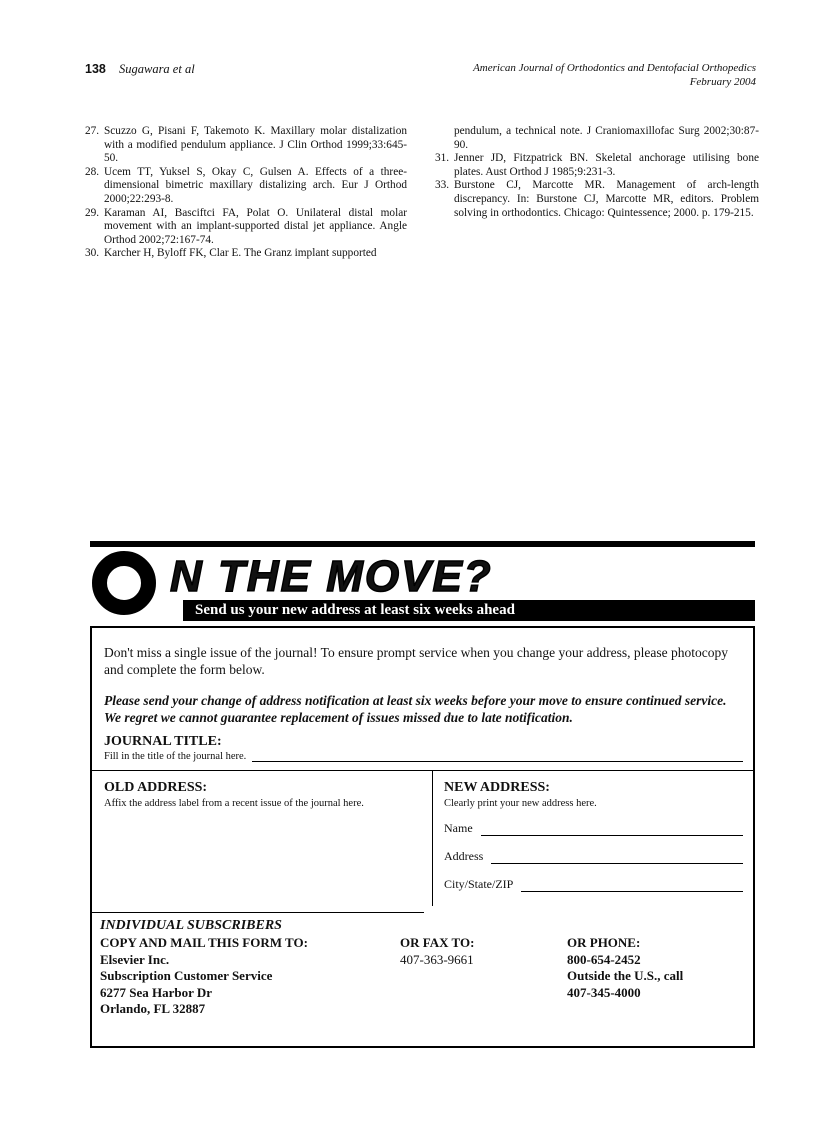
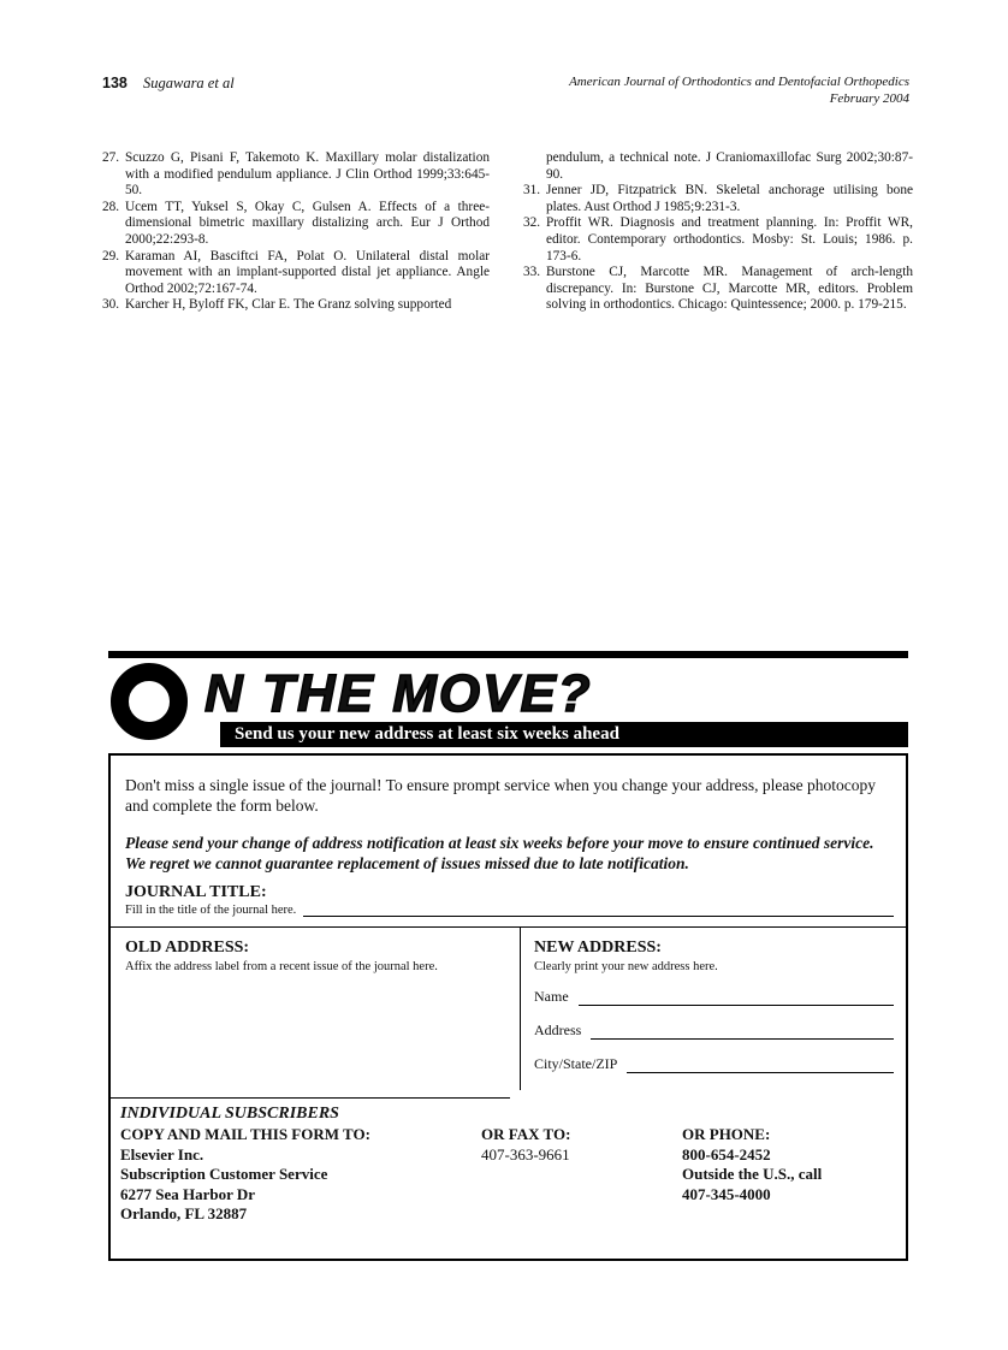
  138 Sugawara et al
  American Journal of Orthodontics and Dentofacial Orthopedics
  February 2004
  27.
  Scuzzo G, Pisani F, Takemoto K. Maxillary molar distalization with a modified pendulum appliance. J Clin Orthod 1999;33:645-50.
  28.
  Ucem TT, Yuksel S, Okay C, Gulsen A. Effects of a three-dimensional bimetric maxillary distalizing arch. Eur J Orthod 2000;22:293-8.
  29.
  Karaman AI, Basciftci FA, Polat O. Unilateral distal molar movement with an implant-supported distal jet appliance. Angle Orthod 2002;72:167-74.
  30.
- Karcher H, Byloff FK, Clar E. The Granz implant supported
+ Karcher H, Byloff FK, Clar E. The Granz solving supported
  pendulum, a technical note. J Craniomaxillofac Surg 2002;30:87-90.
  31.
  Jenner JD, Fitzpatrick BN. Skeletal anchorage utilising bone plates. Aust Orthod J 1985;9:231-3.
+ 32.
+ Proffit WR. Diagnosis and treatment planning. In: Proffit WR, editor. Contemporary orthodontics. Mosby: St. Louis; 1986. p. 173-6.
  33.
  Burstone CJ, Marcotte MR. Management of arch-length discrepancy. In: Burstone CJ, Marcotte MR, editors. Problem solving in orthodontics. Chicago: Quintessence; 2000. p. 179-215.
  N THE MOVE?
  Send us your new address at least six weeks ahead
  Don't miss a single issue of the journal! To ensure prompt service when you change your address, please photocopy and complete the form below.
  Please send your change of address notification at least six weeks before your move to ensure continued service. We regret we cannot guarantee replacement of issues missed due to late notification.
  JOURNAL TITLE:
  Fill in the title of the journal here.
  OLD ADDRESS:
  Affix the address label from a recent issue of the journal here.
  NEW ADDRESS:
  Clearly print your new address here.
  Name
  Address
  City/State/ZIP
  INDIVIDUAL SUBSCRIBERS
  COPY AND MAIL THIS FORM TO:
  Elsevier Inc.
  Subscription Customer Service
  6277 Sea Harbor Dr
  Orlando, FL 32887
  OR FAX TO:
  407-363-9661
  OR PHONE:
  800-654-2452
  Outside the U.S., call
  407-345-4000
